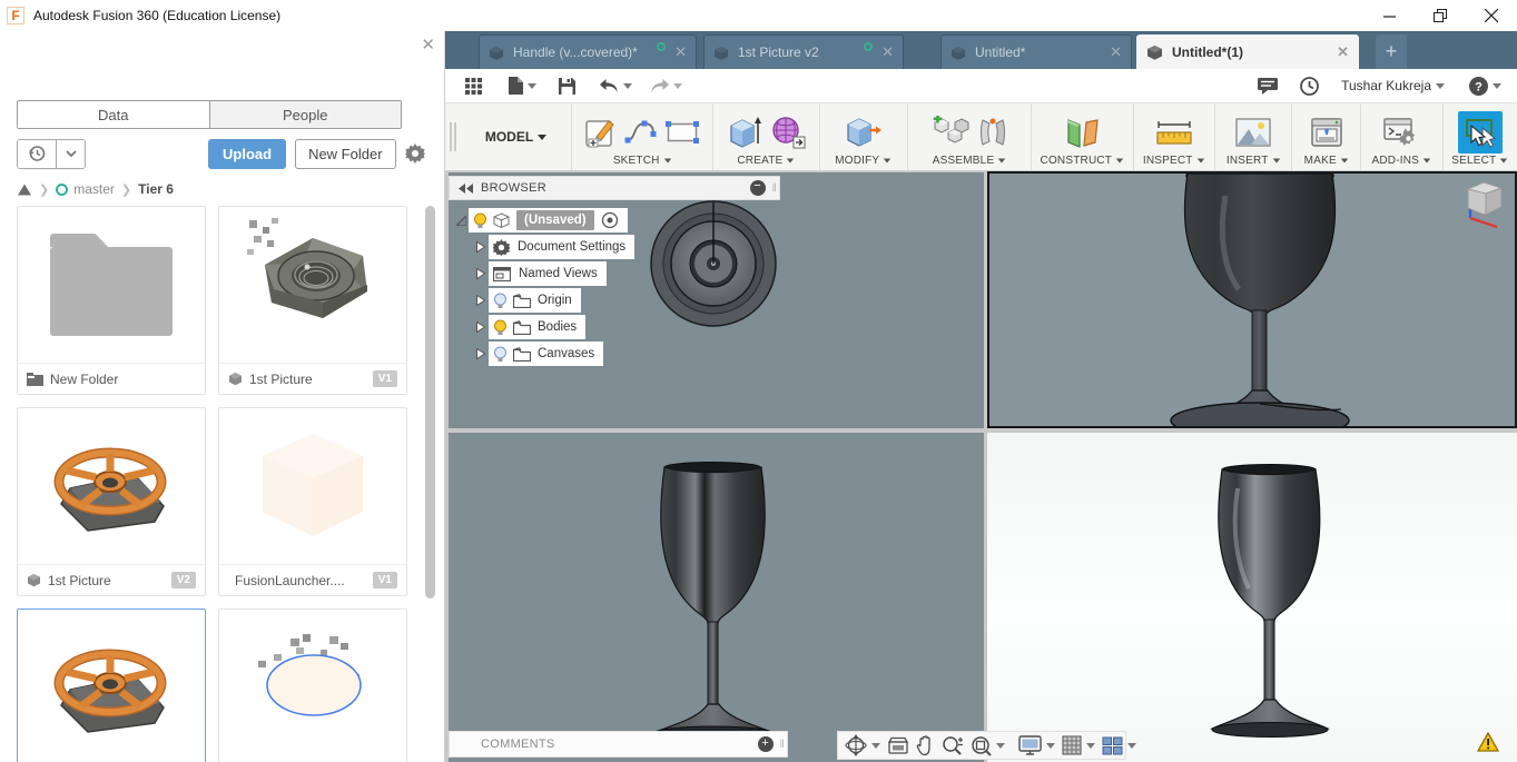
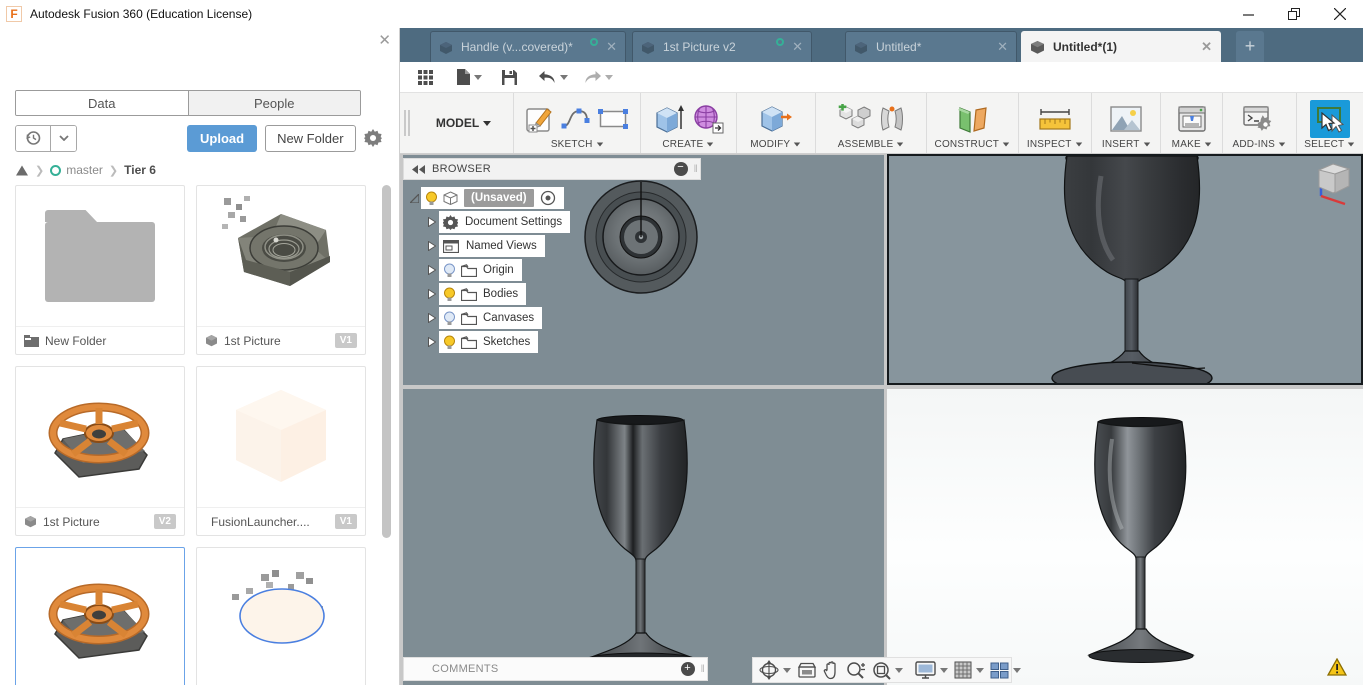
  F
  Autodesk Fusion 360 (Education License)
  ✕
  Data
  People
  Upload
  New Folder
  ❯
  master
  ❯
  Tier 6
  New Folder
  1st Picture
  V1
  1st Picture
  V2
  FusionLauncher....
  V1
  Handle (v...covered)*
  ✕
  1st Picture v2
  ✕
  Untitled*
  ✕
  Untitled*(1)
  ✕
  +
- Tushar Kukreja
- ?
  MODEL
  SKETCH
  CREATE
  MODIFY
  ASSEMBLE
  CONSTRUCT
  INSPECT
  INSERT
  MAKE
  ADD-INS
  SELECT
  BROWSER
  −
  ‖
  (Unsaved)
  Document Settings
  Named Views
  Origin
  Bodies
  Canvases
+ Sketches
  COMMENTS
  +
  ‖
